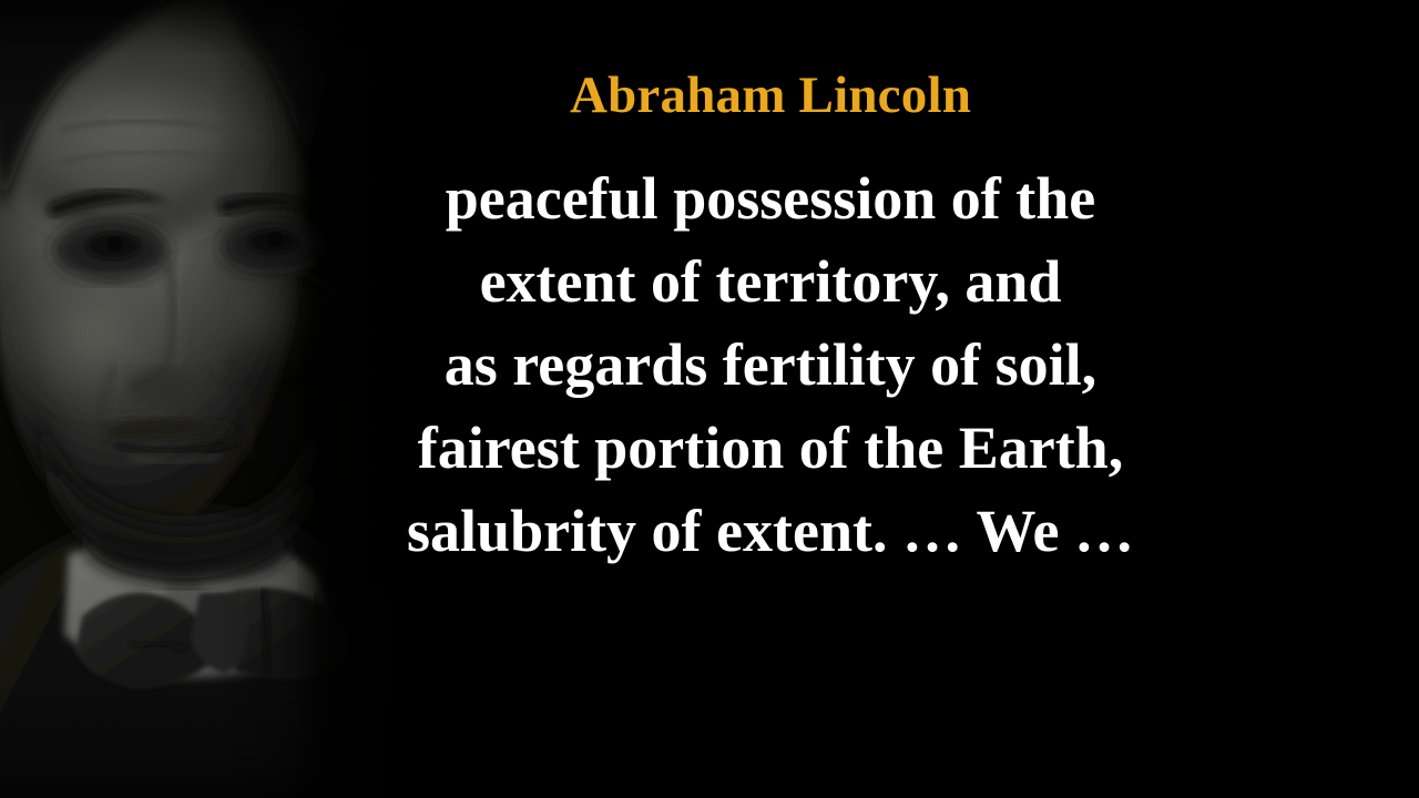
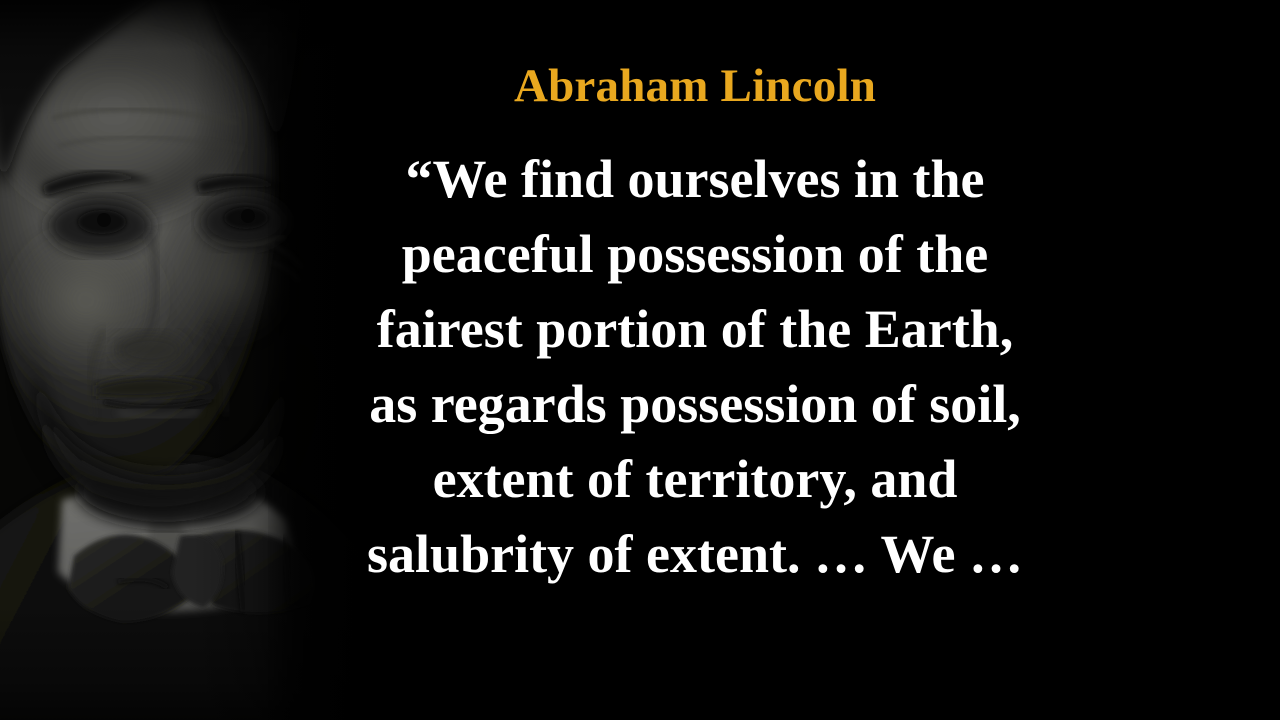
  Abraham Lincoln
+ “We find ourselves in the
  peaceful possession of the
- extent of territory, and
+ fairest portion of the Earth,
- as regards fertility of soil,
+ as regards possession of soil,
- fairest portion of the Earth,
+ extent of territory, and
  salubrity of extent. … We …
